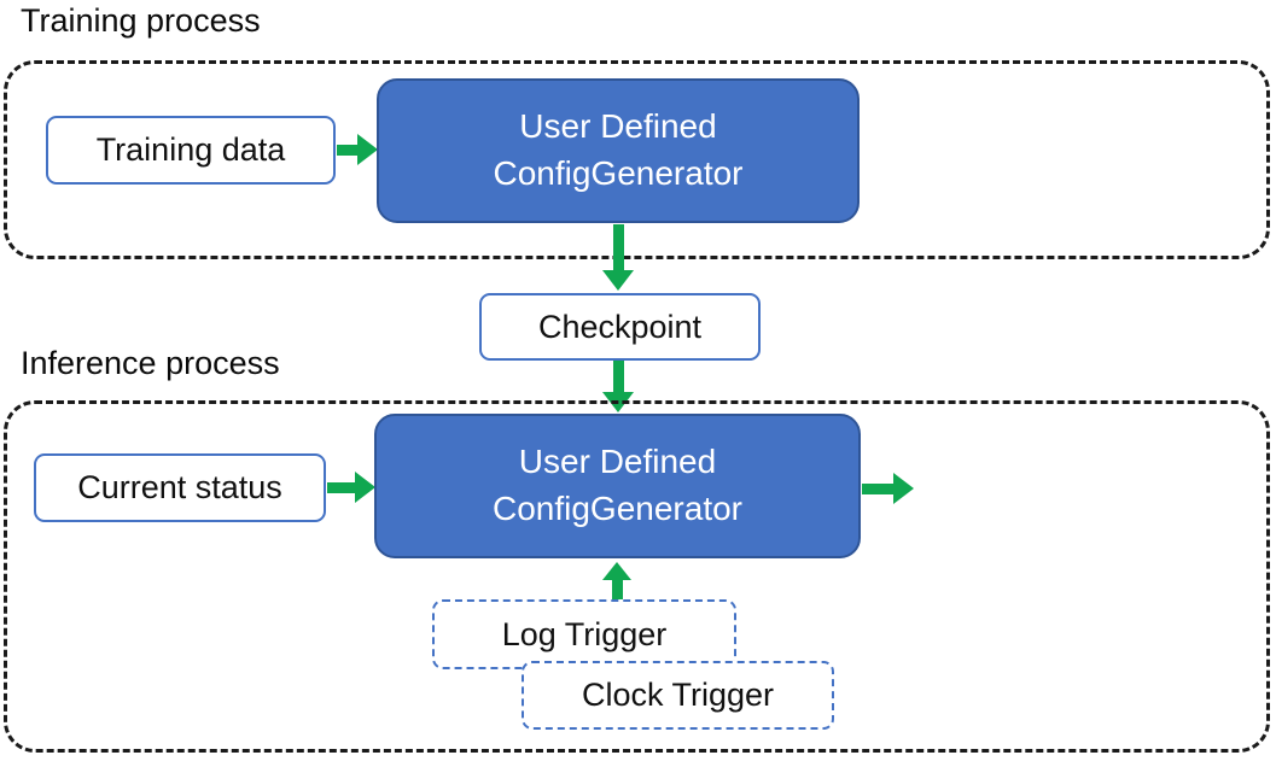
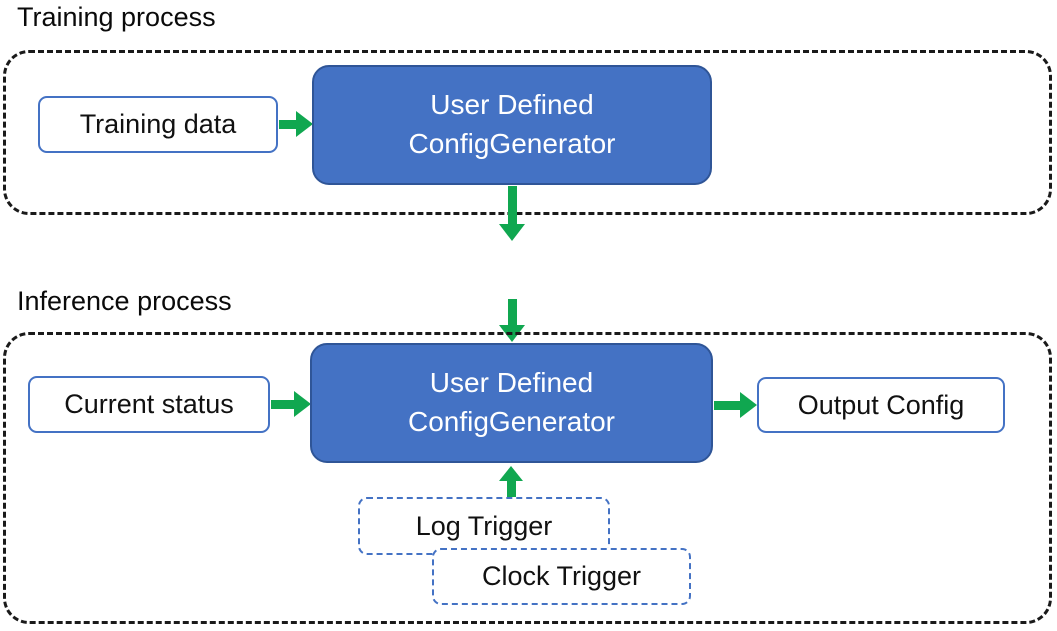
  Training process
  Training data
  User Defined
  ConfigGenerator
- Checkpoint
  Inference process
  Current status
  User Defined
  ConfigGenerator
+ Output Config
  Log Trigger
  Clock Trigger
